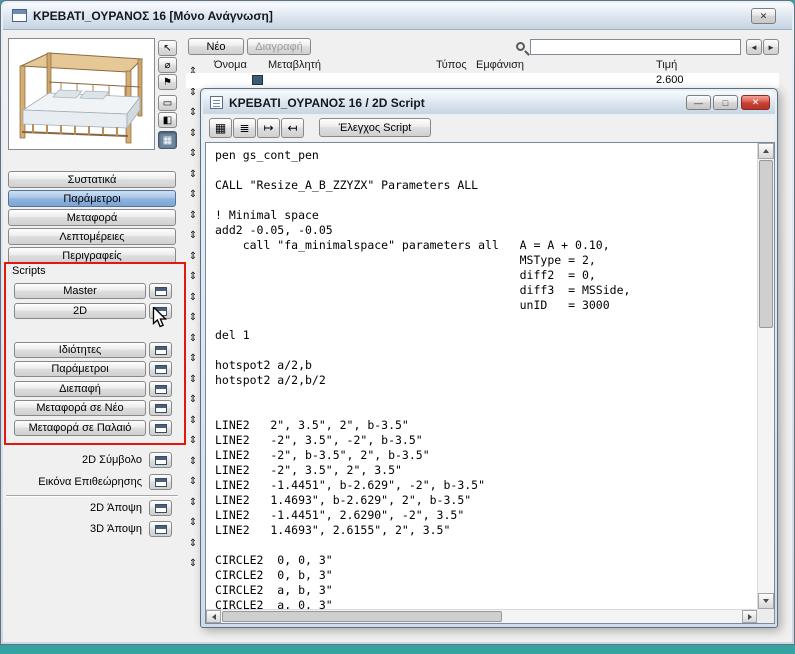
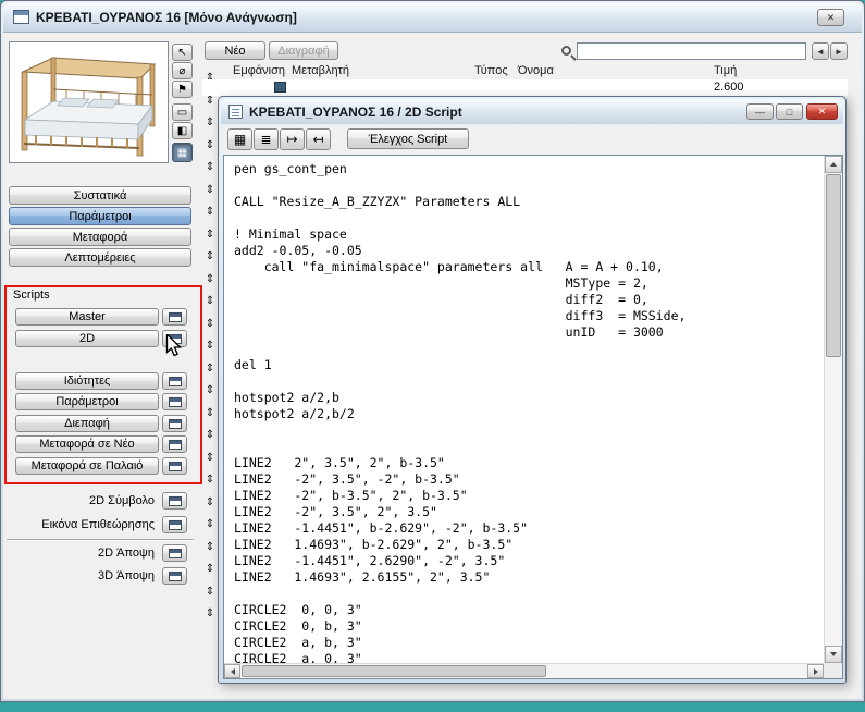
  ΚΡΕΒΑΤΙ_ΟΥΡΑΝΟΣ 16 [Μόνο Ανάγνωση]
  ✕
  ↖
  ⌀
  ⚑
  ▭
  ◧
  ▦
  Συστατικά
  Παράμετροι
  Μεταφορά
  Λεπτομέρειες
- Περιγραφείς
  Scripts
  Master
  2D
  Ιδιότητες
  Παράμετροι
  Διεπαφή
  Μεταφορά σε Νέο
  Μεταφορά σε Παλαιό
  2D Σύμβολο
  Εικόνα Επιθεώρησης
  2D Άποψη
  3D Άποψη
  Νέο
  Διαγραφή
  ◄
  ►
- Όνομα
+ Εμφάνιση
  Μεταβλητή
  Τύπος
- Εμφάνιση
+ Όνομα
  Τιμή
  ⇕
  ⇕
  ⇕
  ⇕
  ⇕
  ⇕
  ⇕
  ⇕
  ⇕
  ⇕
  ⇕
  ⇕
  ⇕
  ⇕
  ⇕
  ⇕
  ⇕
  ⇕
  ⇕
  ⇕
  ⇕
  ⇕
  ⇕
  ⇕
  ⇕
  2.600
  ΚΡΕΒΑΤΙ_ΟΥΡΑΝΟΣ 16 / 2D Script
  —
  □
  ✕
  ▦
  ≣
  ↦
  ↤
  Έλεγχος Script
  pen gs_cont_pen
  CALL "Resize_A_B_ZZYZX" Parameters ALL
  ! Minimal space
  add2 -0.05, -0.05
  call "fa_minimalspace" parameters all A = A + 0.10,
  MSType = 2,
  diff2 = 0,
  diff3 = MSSide,
  unID = 3000
  del 1
  hotspot2 a/2,b
  hotspot2 a/2,b/2
  LINE2 2", 3.5", 2", b-3.5"
  LINE2 -2", 3.5", -2", b-3.5"
  LINE2 -2", b-3.5", 2", b-3.5"
  LINE2 -2", 3.5", 2", 3.5"
  LINE2 -1.4451", b-2.629", -2", b-3.5"
  LINE2 1.4693", b-2.629", 2", b-3.5"
  LINE2 -1.4451", 2.6290", -2", 3.5"
  LINE2 1.4693", 2.6155", 2", 3.5"
  CIRCLE2 0, 0, 3"
  CIRCLE2 0, b, 3"
  CIRCLE2 a, b, 3"
  CIRCLE2 a, 0, 3"
